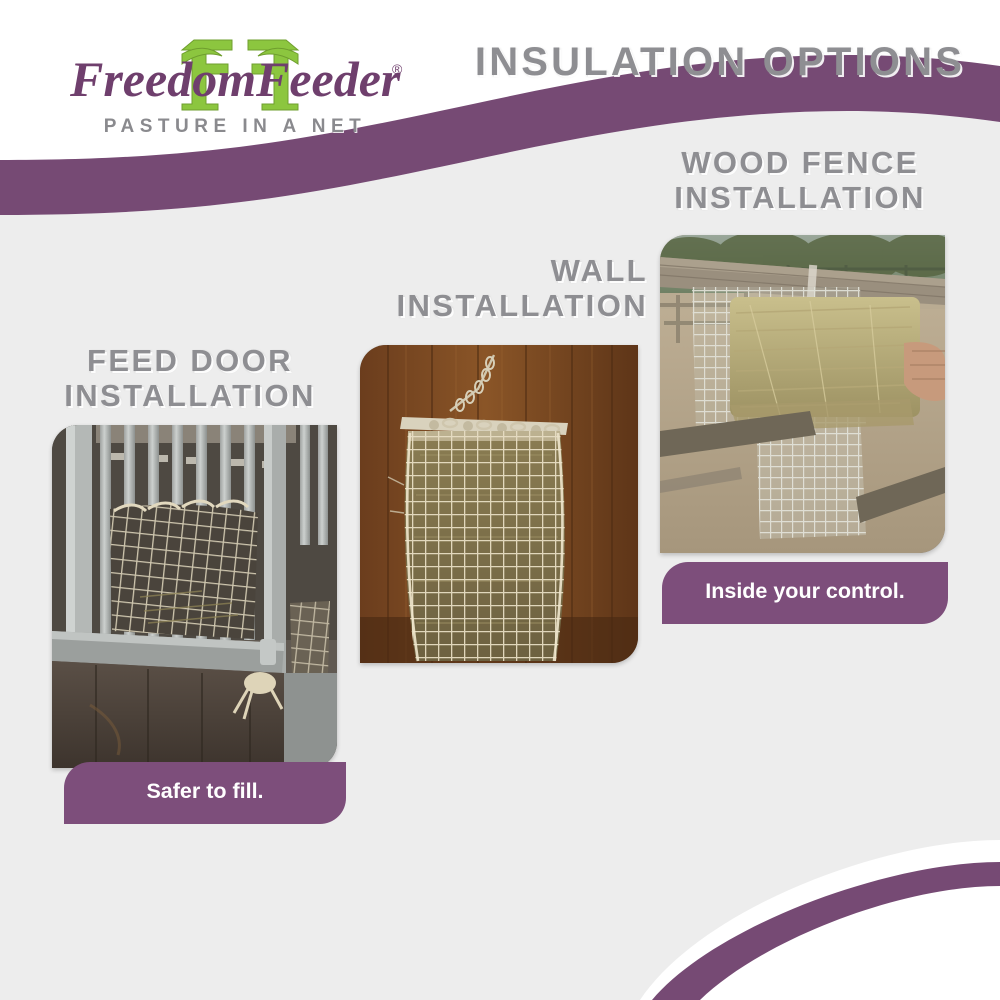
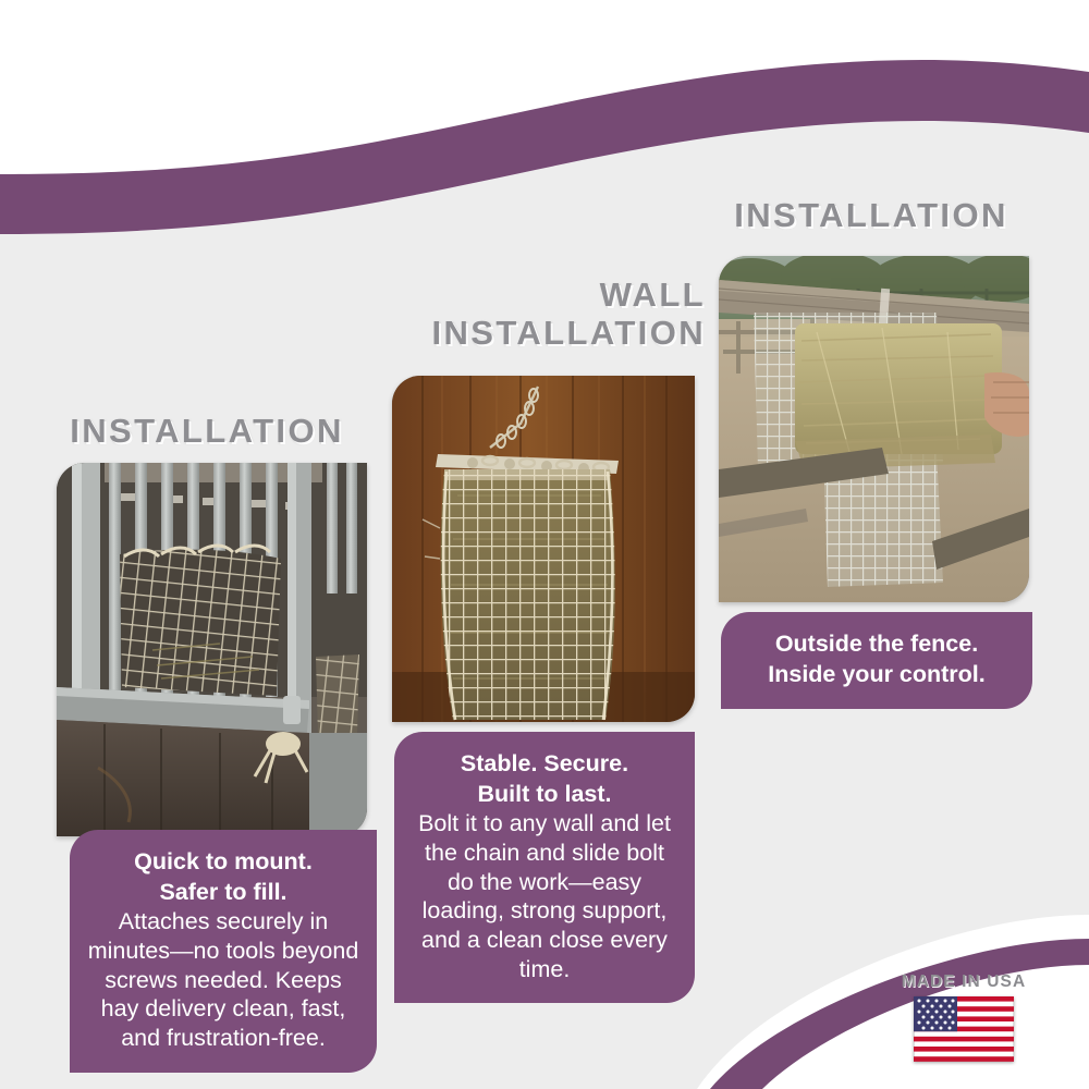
- Freedom
- Feeder
- ®
- PASTURE IN A NET
- INSULATION OPTIONS
- WOOD FENCE
  INSTALLATION
  WALL
  INSTALLATION
- FEED DOOR
  INSTALLATION
+ Quick to mount.
  Safer to fill.
+ Attaches securely in minutes—no tools beyond screws needed. Keeps hay delivery clean, fast, and frustration-free.
+ Stable. Secure.
+ Built to last.
+ Bolt it to any wall and let the chain and slide bolt do the work—easy loading, strong support, and a clean close every time.
+ Outside the fence.
  Inside your control.
+ MADE IN USA
